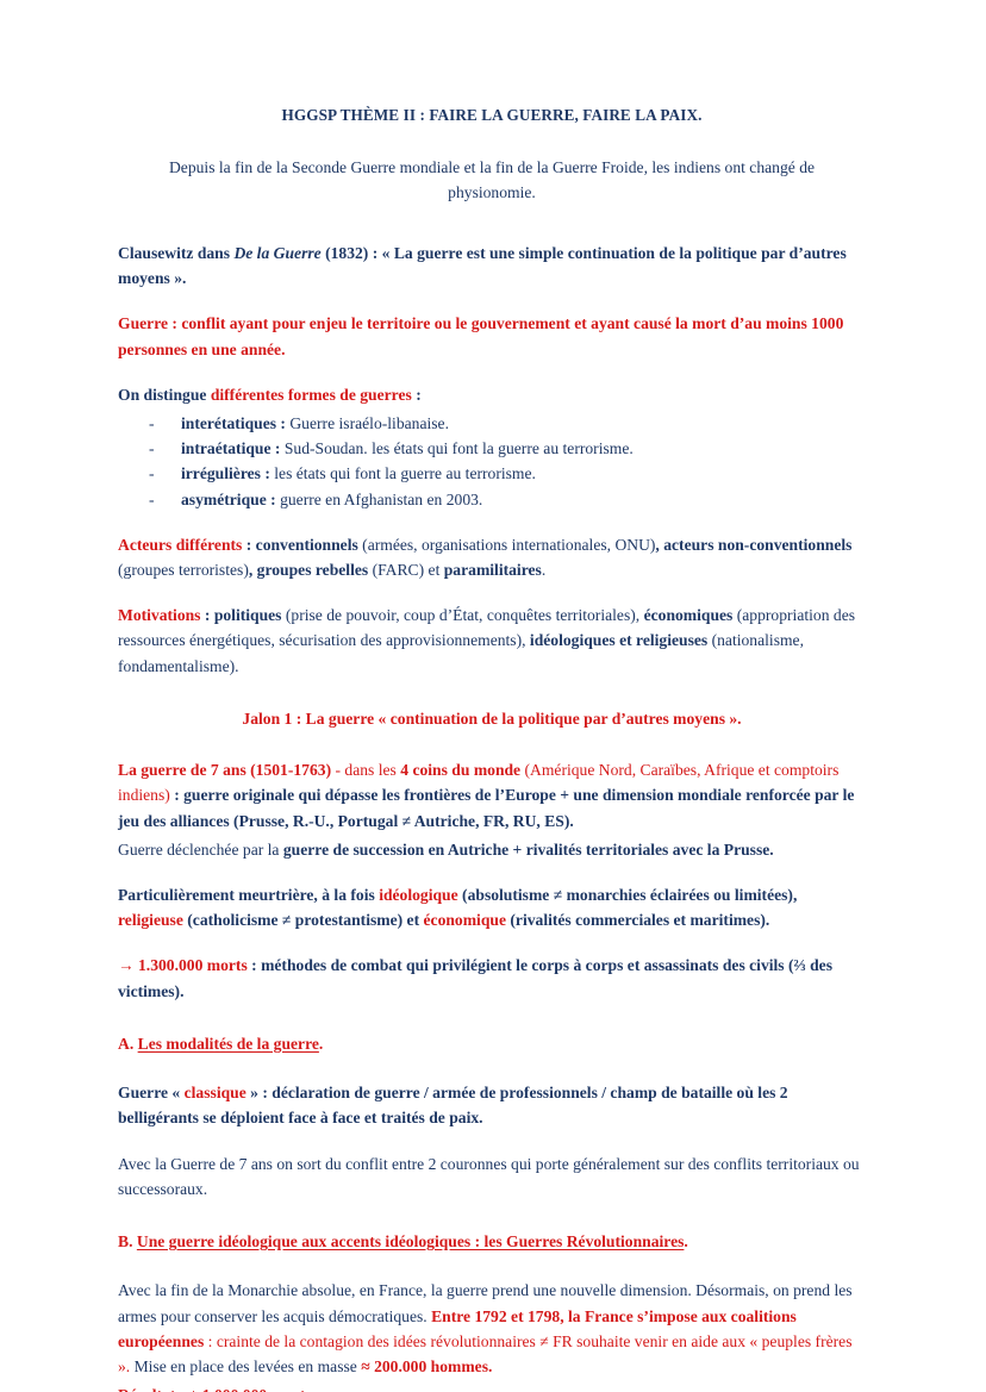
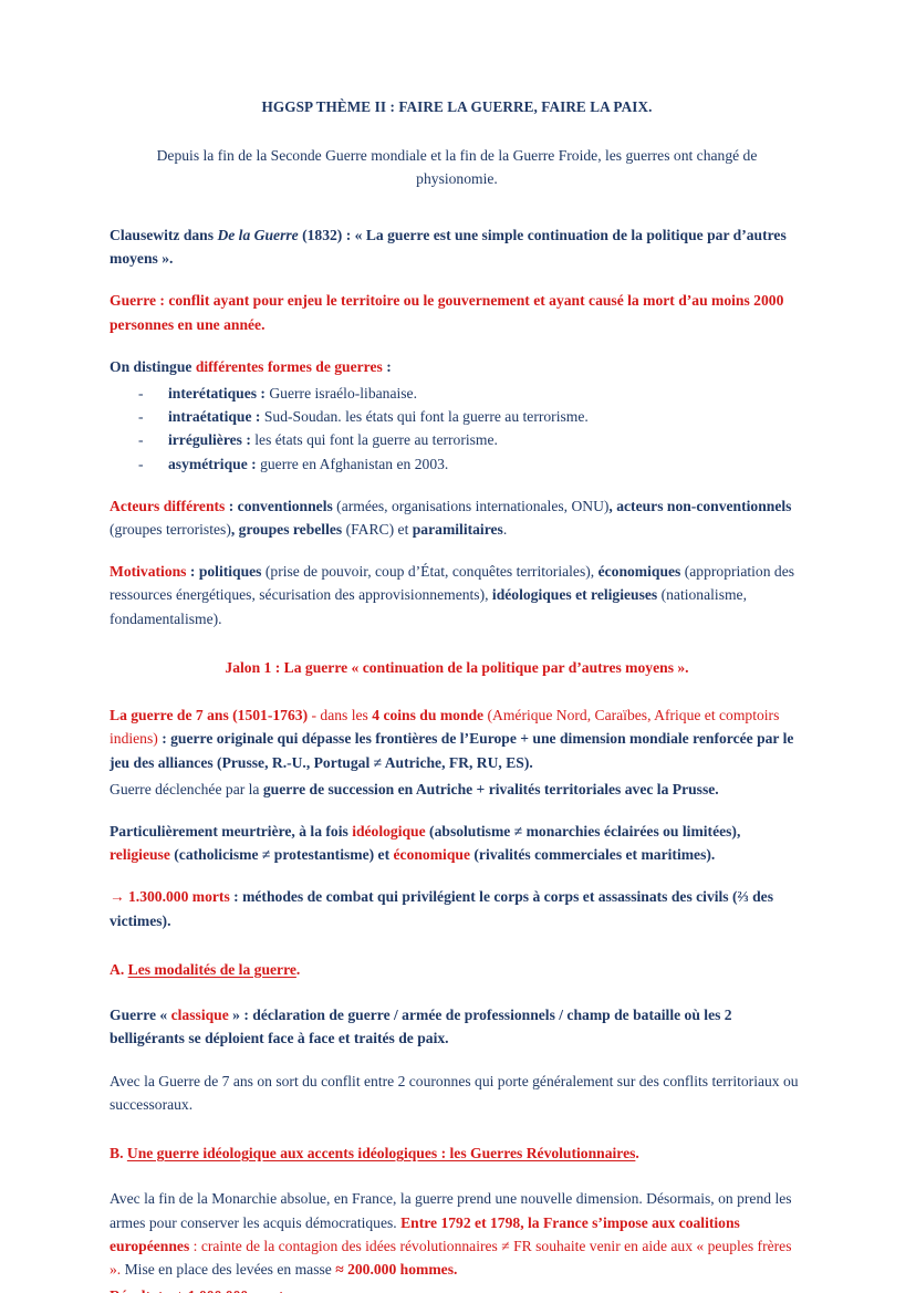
  HGGSP THÈME II : FAIRE LA GUERRE, FAIRE LA PAIX.
- Depuis la fin de la Seconde Guerre mondiale et la fin de la Guerre Froide, les indiens ont changé de physionomie.
+ Depuis la fin de la Seconde Guerre mondiale et la fin de la Guerre Froide, les guerres ont changé de physionomie.
  Clausewitz dans De la Guerre (1832) : « La guerre est une simple continuation de la politique par d’autres moyens ».
- Guerre : conflit ayant pour enjeu le territoire ou le gouvernement et ayant causé la mort d’au moins 1000 personnes en une année.
+ Guerre : conflit ayant pour enjeu le territoire ou le gouvernement et ayant causé la mort d’au moins 2000 personnes en une année.
  On distingue différentes formes de guerres :
  -
  interétatiques : Guerre israélo-libanaise.
  -
  intraétatique : Sud-Soudan. les états qui font la guerre au terrorisme.
  -
  irrégulières : les états qui font la guerre au terrorisme.
  -
  asymétrique : guerre en Afghanistan en 2003.
  Acteurs différents : conventionnels (armées, organisations internationales, ONU), acteurs non-conventionnels (groupes terroristes), groupes rebelles (FARC) et paramilitaires.
  Motivations : politiques (prise de pouvoir, coup d’État, conquêtes territoriales), économiques (appropriation des ressources énergétiques, sécurisation des approvisionnements), idéologiques et religieuses (nationalisme, fondamentalisme).
  Jalon 1 : La guerre « continuation de la politique par d’autres moyens ».
  La guerre de 7 ans (1501-1763) - dans les 4 coins du monde (Amérique Nord, Caraïbes, Afrique et comptoirs indiens) : guerre originale qui dépasse les frontières de l’Europe + une dimension mondiale renforcée par le jeu des alliances (Prusse, R.-U., Portugal ≠ Autriche, FR, RU, ES).
  Guerre déclenchée par la guerre de succession en Autriche + rivalités territoriales avec la Prusse.
  Particulièrement meurtrière, à la fois idéologique (absolutisme ≠ monarchies éclairées ou limitées), religieuse (catholicisme ≠ protestantisme) et économique (rivalités commerciales et maritimes).
  → 1.300.000 morts : méthodes de combat qui privilégient le corps à corps et assassinats des civils (⅔ des victimes).
  A. Les modalités de la guerre.
  Guerre « classique » : déclaration de guerre / armée de professionnels / champ de bataille où les 2 belligérants se déploient face à face et traités de paix.
  Avec la Guerre de 7 ans on sort du conflit entre 2 couronnes qui porte généralement sur des conflits territoriaux ou successoraux.
  B. Une guerre idéologique aux accents idéologiques : les Guerres Révolutionnaires.
  Avec la fin de la Monarchie absolue, en France, la guerre prend une nouvelle dimension. Désormais, on prend les armes pour conserver les acquis démocratiques. Entre 1792 et 1798, la France s’impose aux coalitions européennes : crainte de la contagion des idées révolutionnaires ≠ FR souhaite venir en aide aux « peuples frères ». Mise en place des levées en masse ≈ 200.000 hommes.
